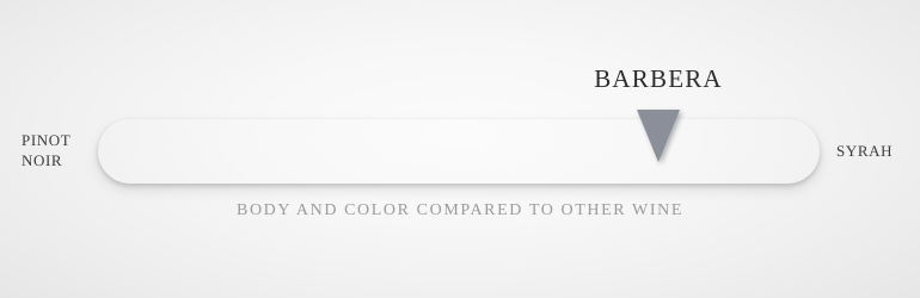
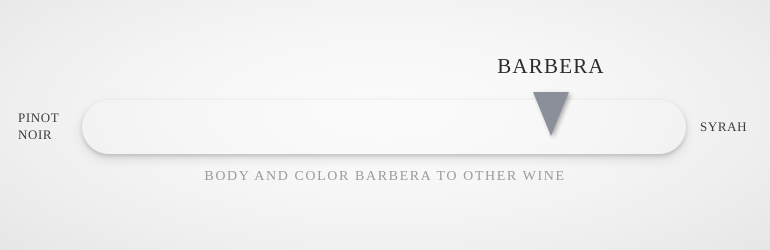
  PINOT
  NOIR
  SYRAH
  BARBERA
- BODY AND COLOR COMPARED TO OTHER WINE
+ BODY AND COLOR BARBERA TO OTHER WINE
